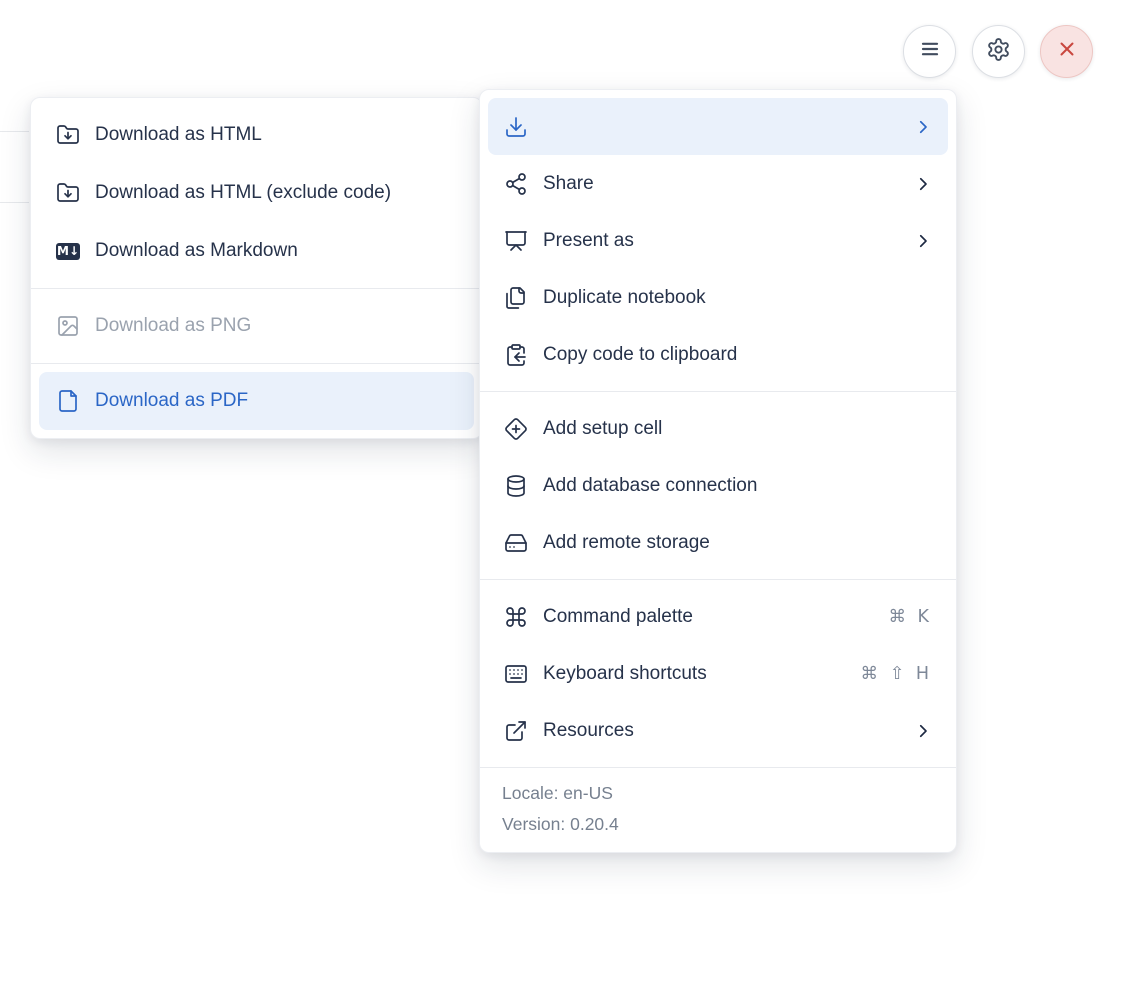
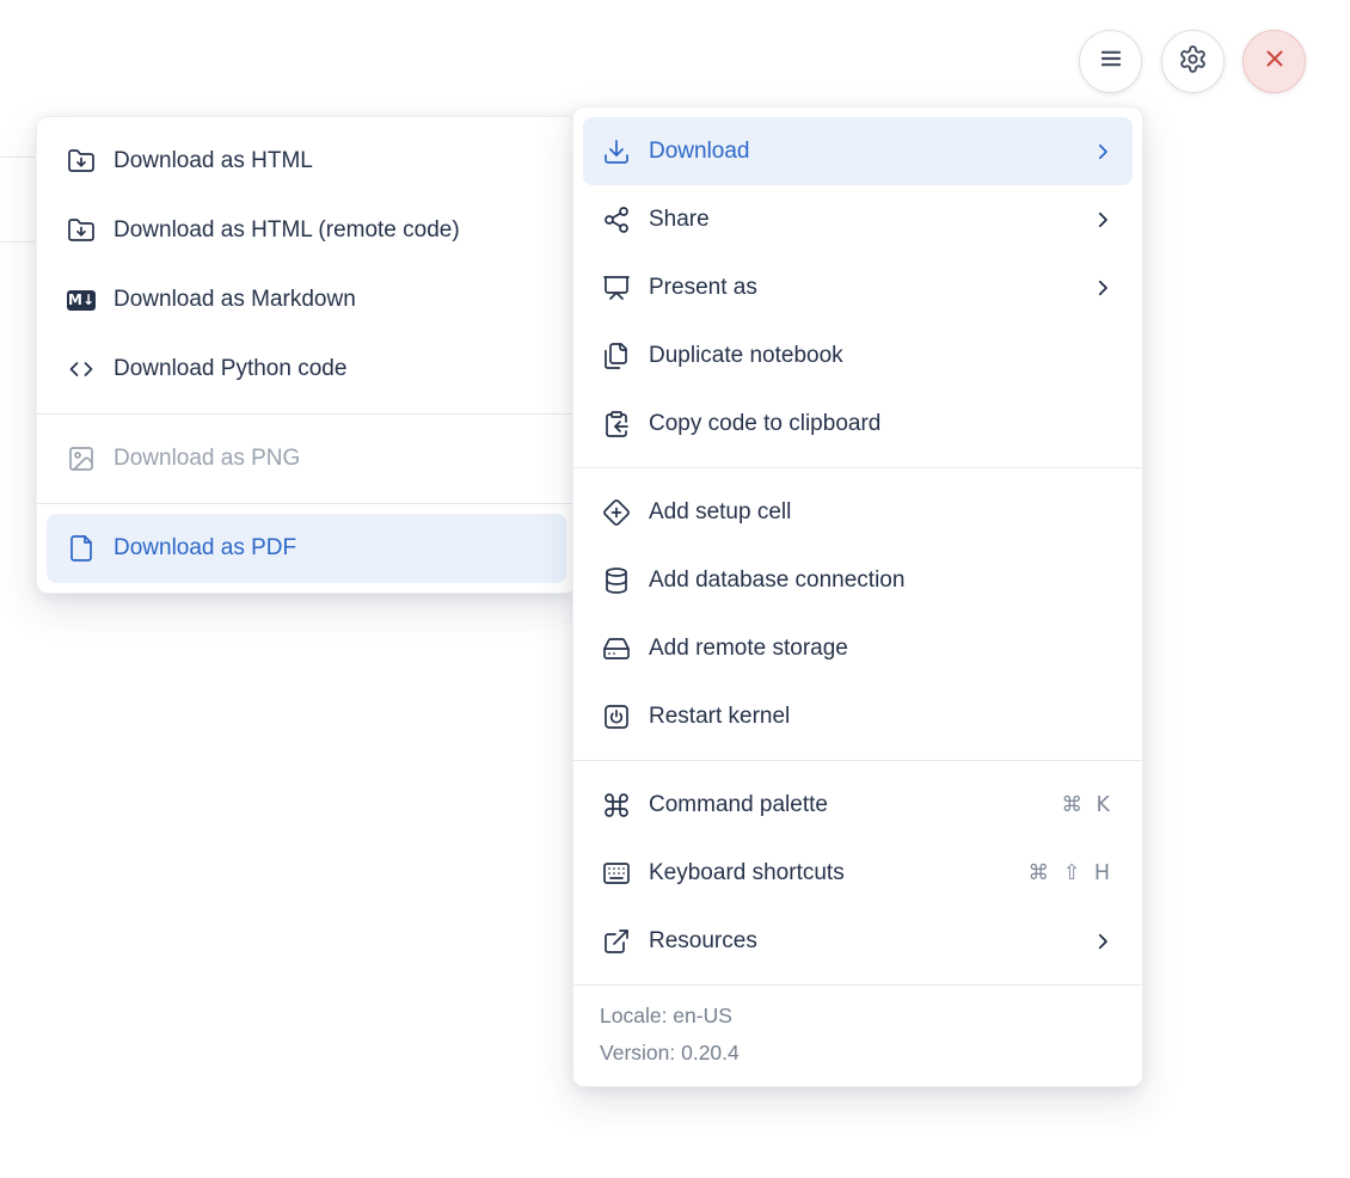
  Download as HTML
- Download as HTML (exclude code)
+ Download as HTML (remote code)
  M↓
  Download as Markdown
+ Download Python code
  Download as PNG
  Download as PDF
+ Download
  Share
  Present as
  Duplicate notebook
  Copy code to clipboard
  Add setup cell
  Add database connection
  Add remote storage
+ Restart kernel
  Command palette
  ⌘ K
  Keyboard shortcuts
  ⌘ ⇧ H
  Resources
  Locale: en-US
  Version: 0.20.4
